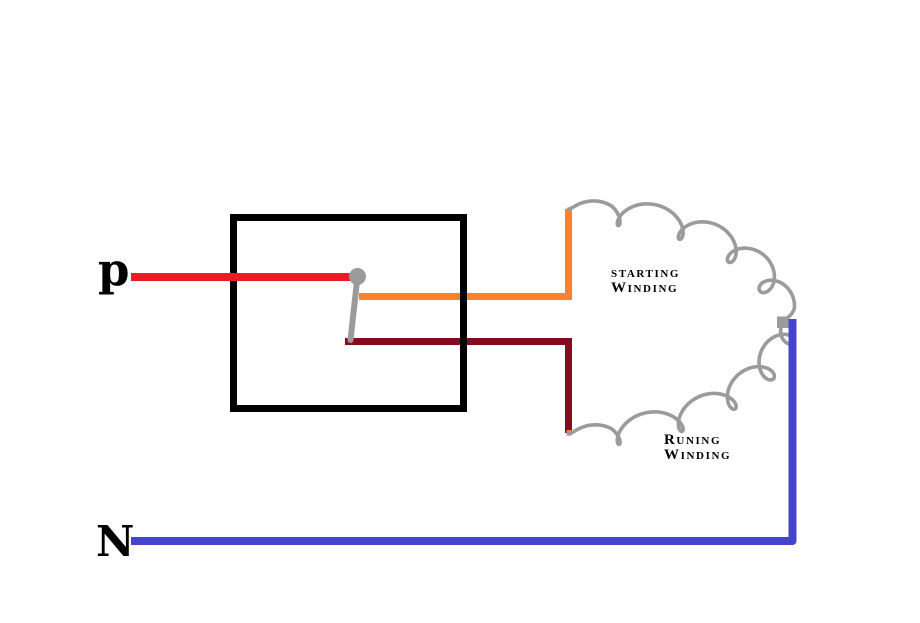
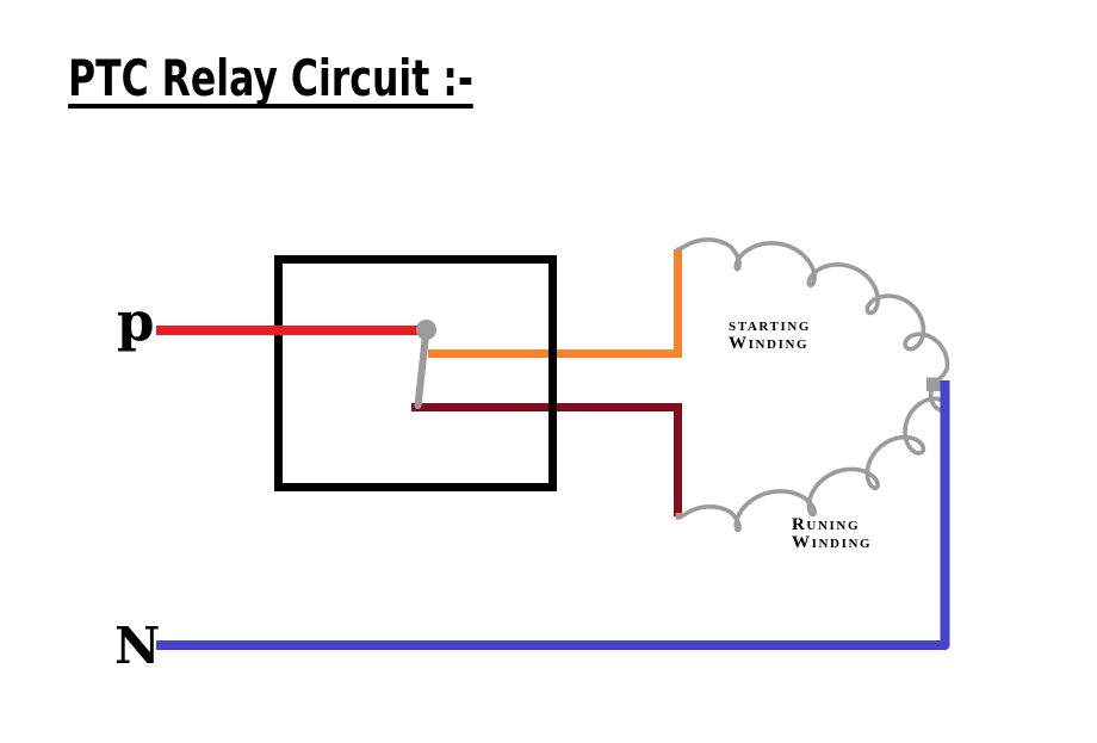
+ PTC Relay Circuit :-
  p
  N
  starting
  Winding
  Runing
  Winding
